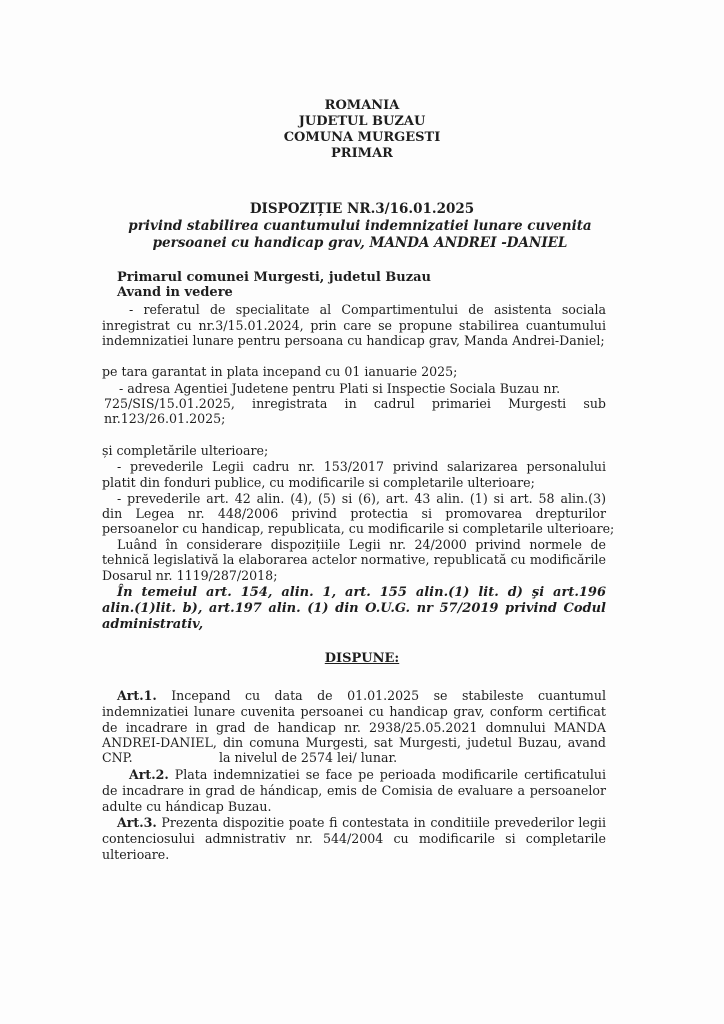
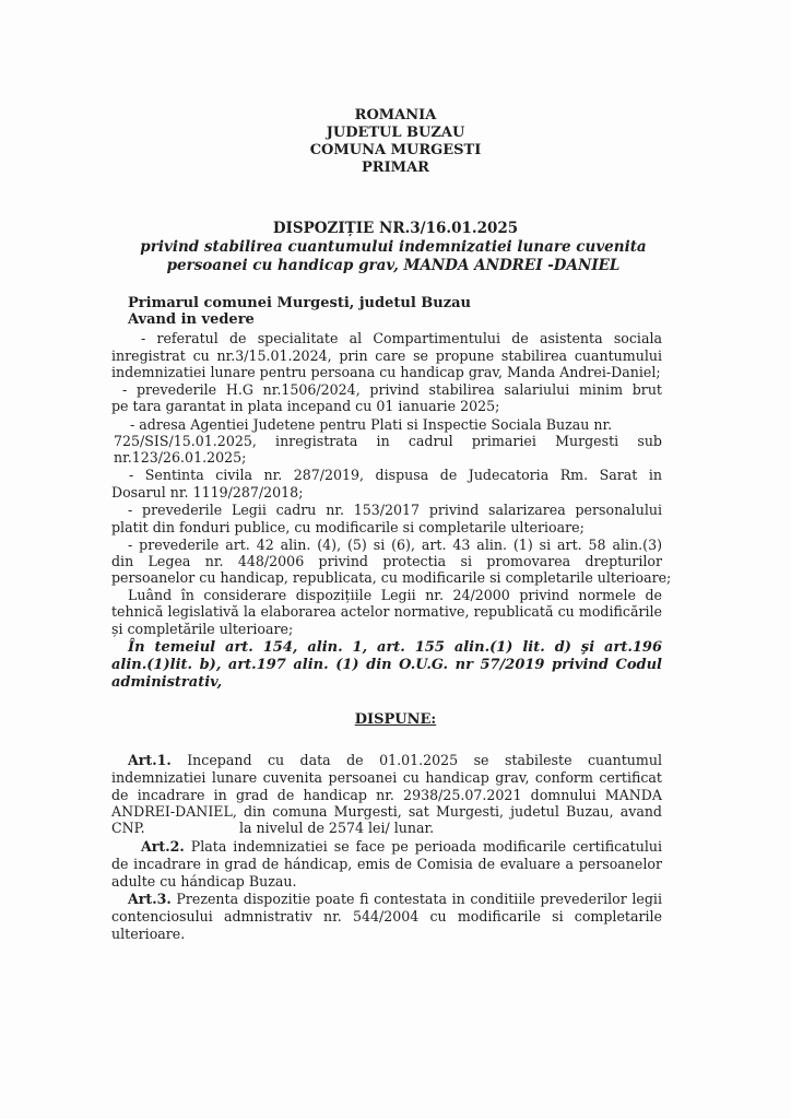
  ROMANIA
  JUDETUL BUZAU
  COMUNA MURGESTI
  PRIMAR
  DISPOZIȚIE NR.3/16.01.2025
  privind stabilirea cuantumului indemnizatiei lunare cuvenita
  persoanei cu handicap grav, MANDA ANDREI -DANIEL
  Primarul comunei Murgesti, judetul Buzau
  Avand in vedere
  - referatul de specialitate al Compartimentului de asistenta sociala
  inregistrat cu nr.3/15.01.2024, prin care se propune stabilirea cuantumului
  indemnizatiei lunare pentru persoana cu handicap grav, Manda Andrei-Daniel;
+ - prevederile H.G nr.1506/2024, privind stabilirea salariului minim brut
  pe tara garantat in plata incepand cu 01 ianuarie 2025;
  - adresa Agentiei Judetene pentru Plati si Inspectie Sociala Buzau nr.
  725/SIS/15.01.2025, inregistrata in cadrul primariei Murgesti sub
  nr.123/26.01.2025;
+ - Sentinta civila nr. 287/2019, dispusa de Judecatoria Rm. Sarat in
- și completările ulterioare;
+ Dosarul nr. 1119/287/2018;
  - prevederile Legii cadru nr. 153/2017 privind salarizarea personalului
  platit din fonduri publice, cu modificarile si completarile ulterioare;
  - prevederile art. 42 alin. (4), (5) si (6), art. 43 alin. (1) si art. 58 alin.(3)
  din Legea nr. 448/2006 privind protectia si promovarea drepturilor
  persoanelor cu handicap, republicata, cu modificarile si completarile ulterioare;
  Luând în considerare dispozițiile Legii nr. 24/2000 privind normele de
  tehnică legislativă la elaborarea actelor normative, republicată cu modificările
- Dosarul nr. 1119/287/2018;
+ și completările ulterioare;
  În temeiul art. 154, alin. 1, art. 155 alin.(1) lit. d) şi art.196
  alin.(1)lit. b), art.197 alin. (1) din O.U.G. nr 57/2019 privind Codul
  administrativ,
  DISPUNE:
  Art.1. Incepand cu data de 01.01.2025 se stabileste cuantumul
  indemnizatiei lunare cuvenita persoanei cu handicap grav, conform certificat
- de incadrare in grad de handicap nr. 2938/25.05.2021 domnului MANDA
+ de incadrare in grad de handicap nr. 2938/25.07.2021 domnului MANDA
  ANDREI-DANIEL, din comuna Murgesti, sat Murgesti, judetul Buzau, avand
  CNP.
  la nivelul de 2574 lei/ lunar.
  Art.2. Plata indemnizatiei se face pe perioada modificarile certificatului
  de incadrare in grad de hándicap, emis de Comisia de evaluare a persoanelor
  adulte cu hándicap Buzau.
  Art.3. Prezenta dispozitie poate fi contestata in conditiile prevederilor legii
  contenciosului admnistrativ nr. 544/2004 cu modificarile si completarile
  ulterioare.
